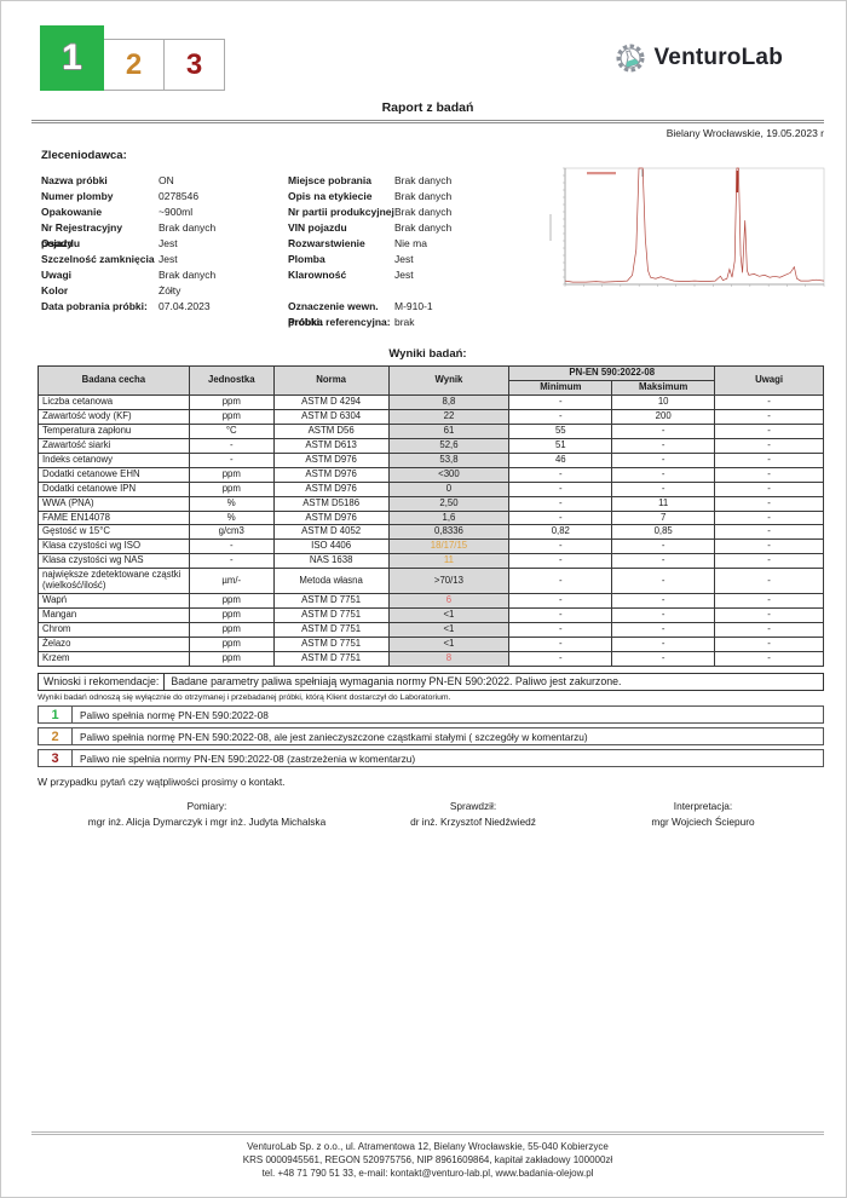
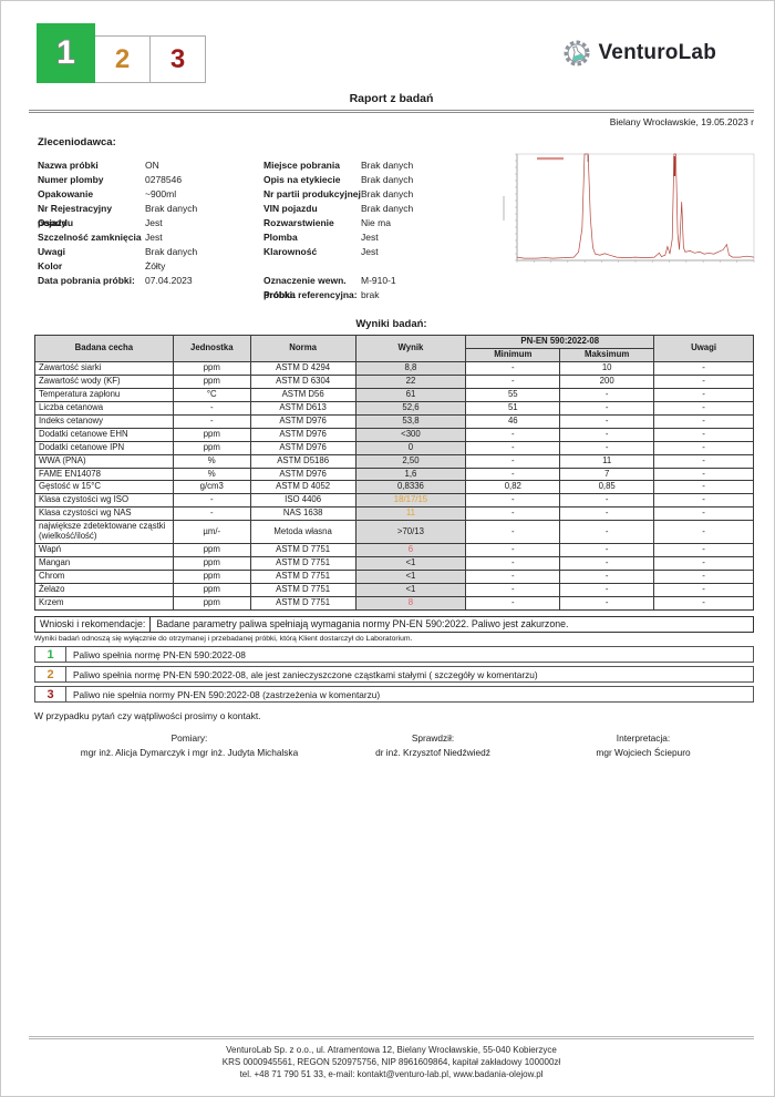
  1
  2
  3
  VenturoLab
  Raport z badań
  Bielany Wrocławskie, 19.05.2023 r
  Zleceniodawca:
  Nazwa próbki
  ON
  Numer plomby
  0278546
  Opakowanie
  ~900ml
  Nr Rejestracyjny pojazdu
  Brak danych
  Osady
  Jest
  Szczelność zamknięcia
  Jest
  Uwagi
  Brak danych
  Kolor
  Żółty
  Data pobrania próbki:
  07.04.2023
  Miejsce pobrania
  Brak danych
  Opis na etykiecie
  Brak danych
  Nr partii produkcyjnej
  Brak danych
  VIN pojazdu
  Brak danych
  Rozwarstwienie
  Nie ma
  Plomba
  Jest
  Klarowność
  Jest
  Oznaczenie wewn. próbki:
  M-910-1
  Próbka referencyjna:
  brak
  Wyniki badań:
  Badana cecha	Jednostka	Norma	Wynik	PN-EN 590:2022-08	Uwagi
  Minimum	Maksimum
- Liczba cetanowa	ppm	ASTM D 4294	8,8	-	10	-
+ Zawartość siarki	ppm	ASTM D 4294	8,8	-	10	-
  Zawartość wody (KF)	ppm	ASTM D 6304	22	-	200	-
  Temperatura zapłonu	°C	ASTM D56	61	55	-	-
- Zawartość siarki	-	ASTM D613	52,6	51	-	-
+ Liczba cetanowa	-	ASTM D613	52,6	51	-	-
  Indeks cetanowy	-	ASTM D976	53,8	46	-	-
  Dodatki cetanowe EHN	ppm	ASTM D976	<300	-	-	-
  Dodatki cetanowe IPN	ppm	ASTM D976	0	-	-	-
  WWA (PNA)	%	ASTM D5186	2,50	-	11	-
  FAME EN14078	%	ASTM D976	1,6	-	7	-
  Gęstość w 15°C	g/cm3	ASTM D 4052	0,8336	0,82	0,85	-
  Klasa czystości wg ISO	-	ISO 4406	18/17/15	-	-	-
  Klasa czystości wg NAS	-	NAS 1638	11	-	-	-
  największe zdetektowane cząstki (wielkość/ilość)	µm/-	Metoda własna	>70/13	-	-	-
  Wapń	ppm	ASTM D 7751	6	-	-	-
  Mangan	ppm	ASTM D 7751	<1	-	-	-
  Chrom	ppm	ASTM D 7751	<1	-	-	-
  Żelazo	ppm	ASTM D 7751	<1	-	-	-
  Krzem	ppm	ASTM D 7751	8	-	-	-
  Wnioski i rekomendacje:
  Badane parametry paliwa spełniają wymagania normy PN-EN 590:2022. Paliwo jest zakurzone.
  1
  Paliwo spełnia normę PN-EN 590:2022-08
  2
  Paliwo spełnia normę PN-EN 590:2022-08, ale jest zanieczyszczone cząstkami stałymi ( szczegóły w komentarzu)
  3
  Paliwo nie spełnia normy PN-EN 590:2022-08 (zastrzeżenia w komentarzu)
  W przypadku pytań czy wątpliwości prosimy o kontakt.
  Pomiary:
  mgr inż. Alicja Dymarczyk i mgr inż. Judyta Michalska
  Sprawdził:
  dr inż. Krzysztof Niedźwiedź
  Interpretacja:
  mgr Wojciech Ściepuro
  VenturoLab Sp. z o.o., ul. Atramentowa 12, Bielany Wrocławskie, 55-040 Kobierzyce
  KRS 0000945561, REGON 520975756, NIP 8961609864, kapitał zakładowy 100000zł
  tel. +48 71 790 51 33, e-mail: kontakt@venturo-lab.pl, www.badania-olejow.pl
